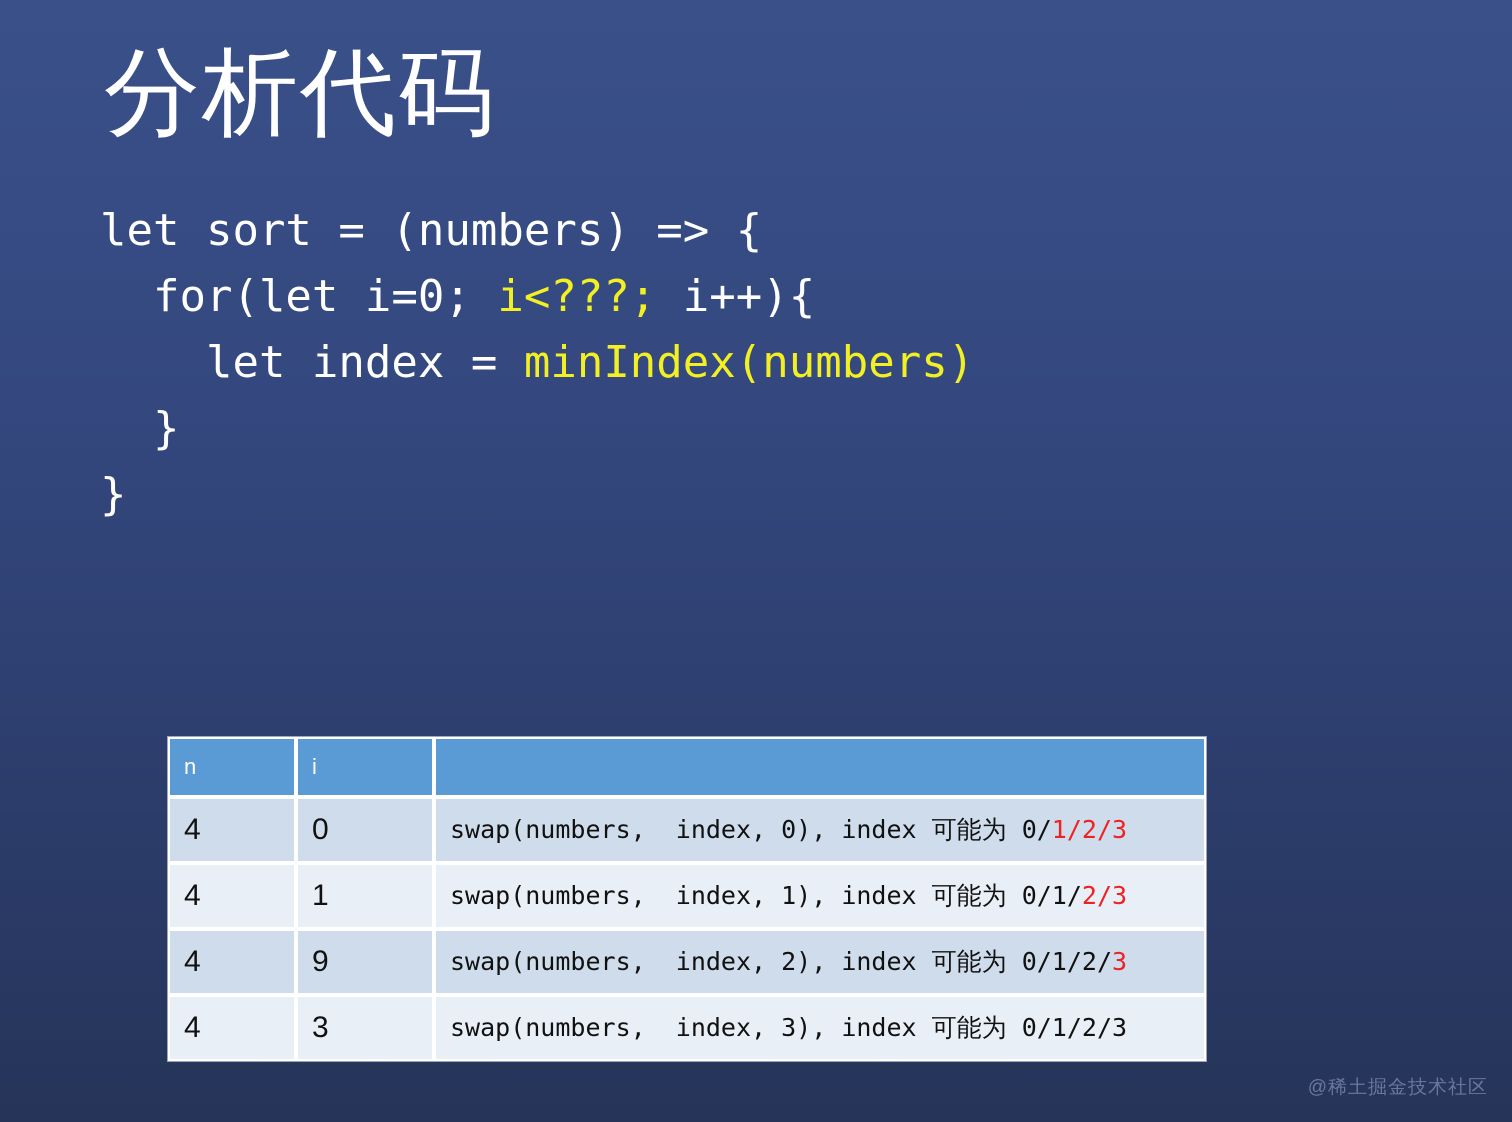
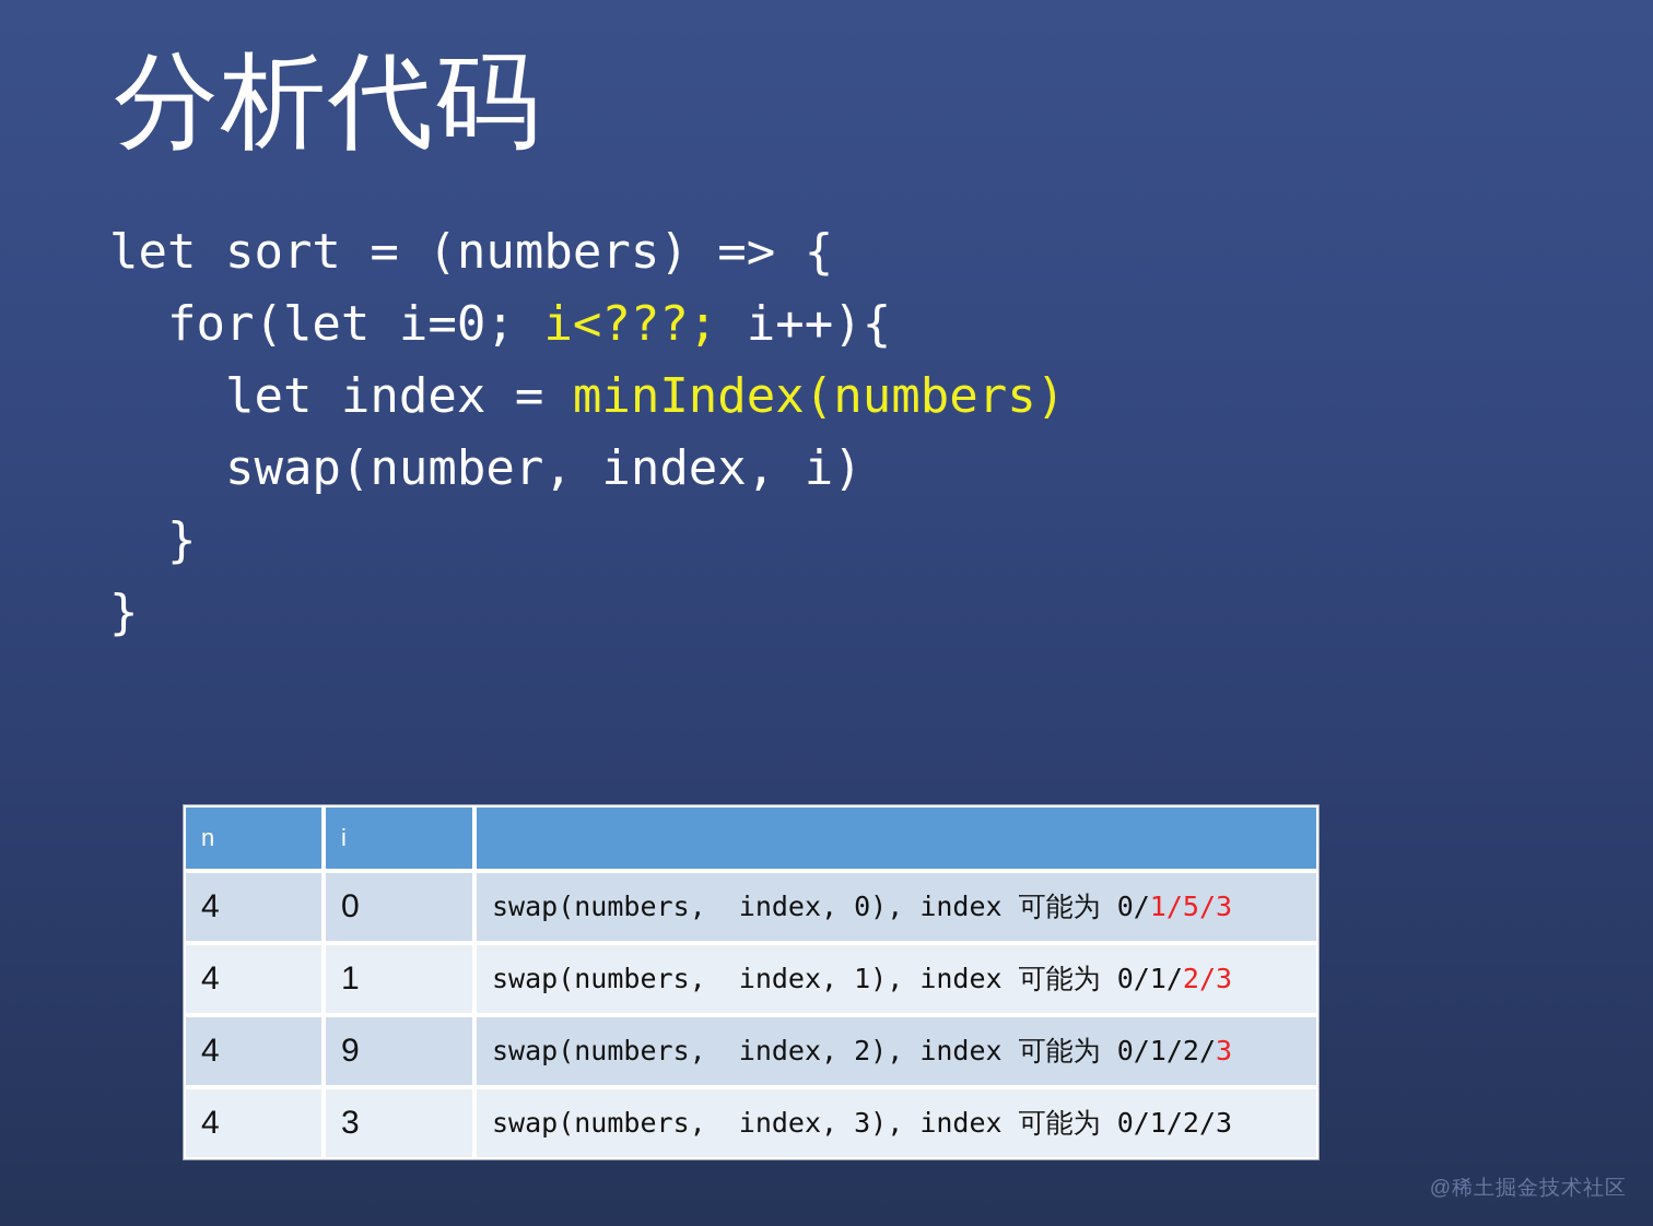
  分析代码
  let sort = (numbers) => {
  for(let i=0; i<???; i++){
  let index = minIndex(numbers)
+ swap(number, index, i)
  }
  }
  n	i
- 4	0	swap(numbers, index, 0), index 可能为 0/1/2/3
+ 4	0	swap(numbers, index, 0), index 可能为 0/1/5/3
  4	1	swap(numbers, index, 1), index 可能为 0/1/2/3
  4	9	swap(numbers, index, 2), index 可能为 0/1/2/3
  4	3	swap(numbers, index, 3), index 可能为 0/1/2/3
  @稀土掘金技术社区
